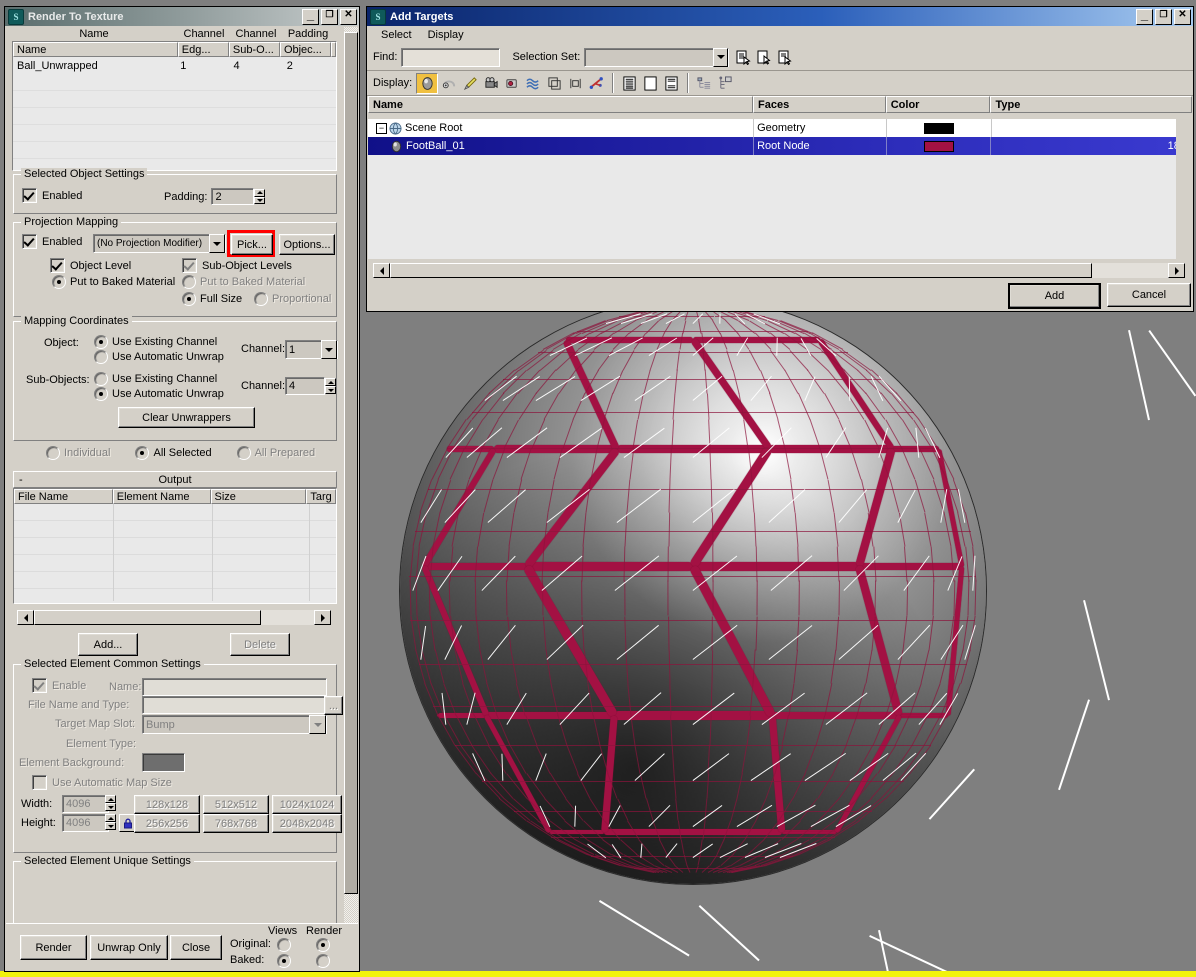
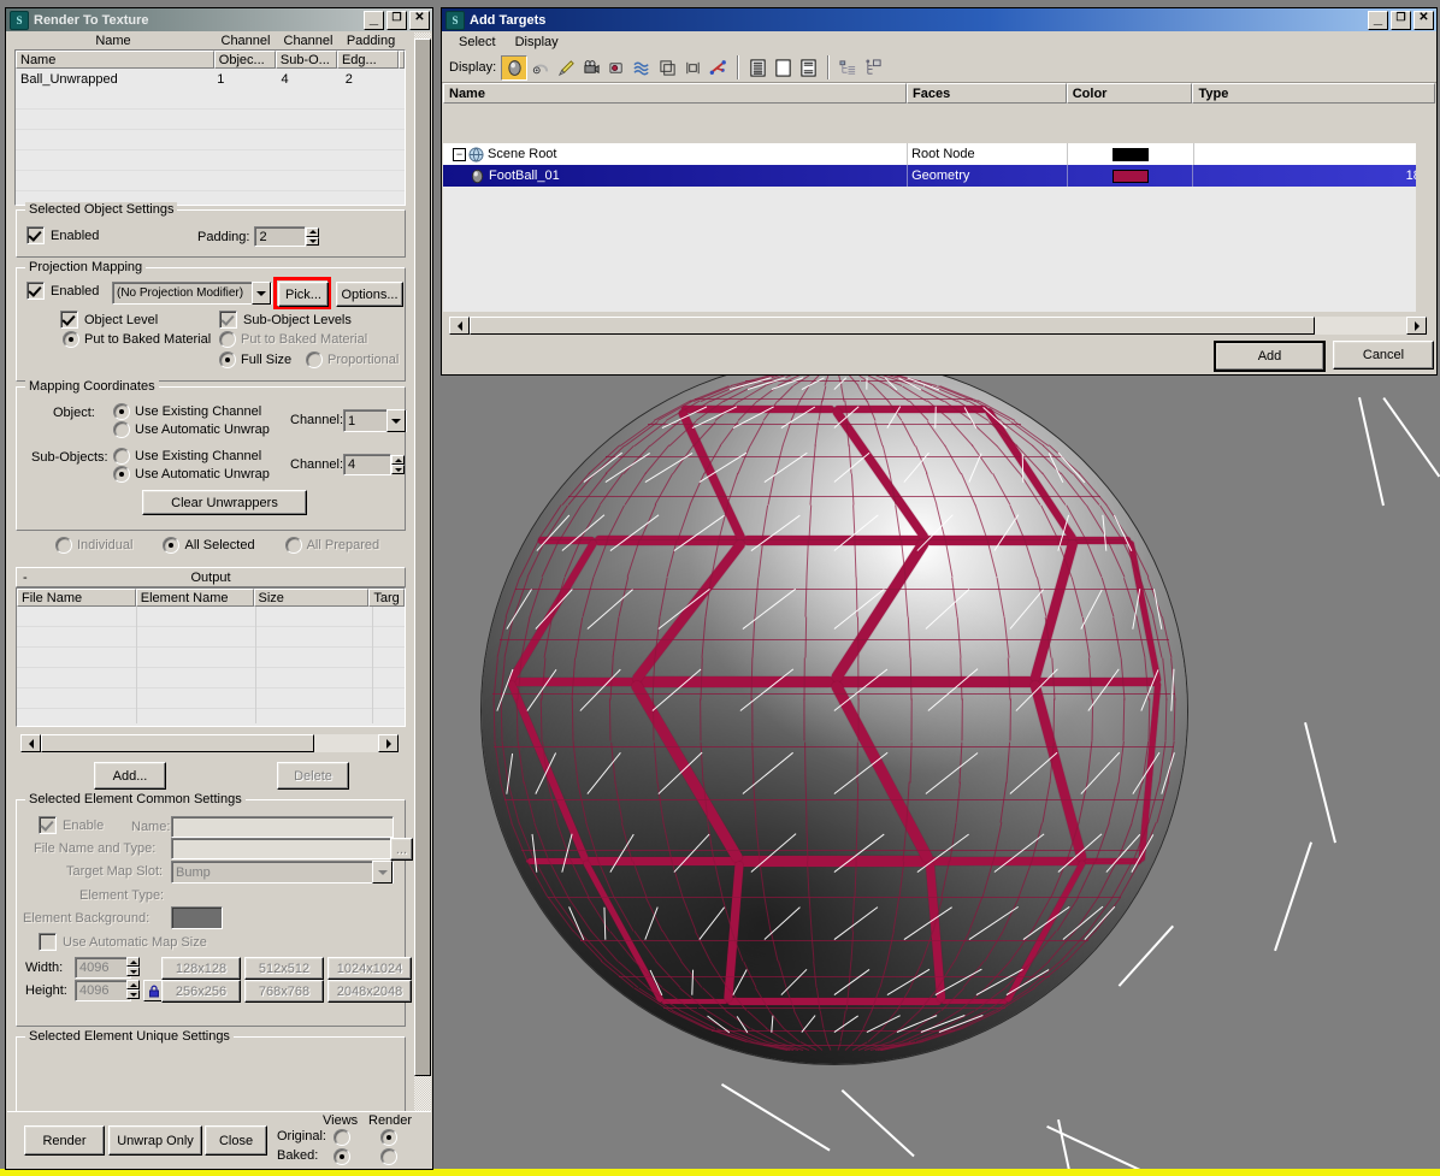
  S
  Add Targets
  _
  ❐
  ✕
  Select
  Display
- Find:
- Selection Set:
  Display:
  Name
  Faces
  Color
  Type
  −
  Scene Root
- Geometry
+ Root Node
  FootBall_01
- Root Node
+ Geometry
  Add
  Cancel
  S
  Render To Texture
  _
  ❐
  ✕
  Name
  Channel
  Channel
  Padding
  Name
- Edg...
+ Objec...
  Sub-O...
- Objec...
+ Edg...
  Ball_Unwrapped
  1
  4
  2
  Selected Object Settings
  Enabled
  Padding:
  2
  Projection Mapping
  Enabled
  (No Projection Modifier)
  Pick...
  Options...
  Object Level
  Sub-Object Levels
  Put to Baked Material
  Put to Baked Material
  Full Size
  Proportional
  Mapping Coordinates
  Object:
  Use Existing Channel
  Use Automatic Unwrap
  Channel:
  1
  Sub-Objects:
  Use Existing Channel
  Use Automatic Unwrap
  Channel:
  4
  Clear Unwrappers
  Individual
  All Selected
  All Prepared
  -
  Output
  File Name
  Element Name
  Size
  Targ
  Add...
  Delete
  Selected Element Common Settings
  Enable
  Name:
  File Name and Type:
  ...
  Target Map Slot:
  Bump
  Element Type:
  Element Background:
  Use Automatic Map Size
  Width:
  4096
  Height:
  4096
  128x128
  512x512
  1024x1024
  256x256
  768x768
  2048x2048
  Selected Element Unique Settings
  Render
  Unwrap Only
  Close
  Views
  Render
  Original:
  Baked:
